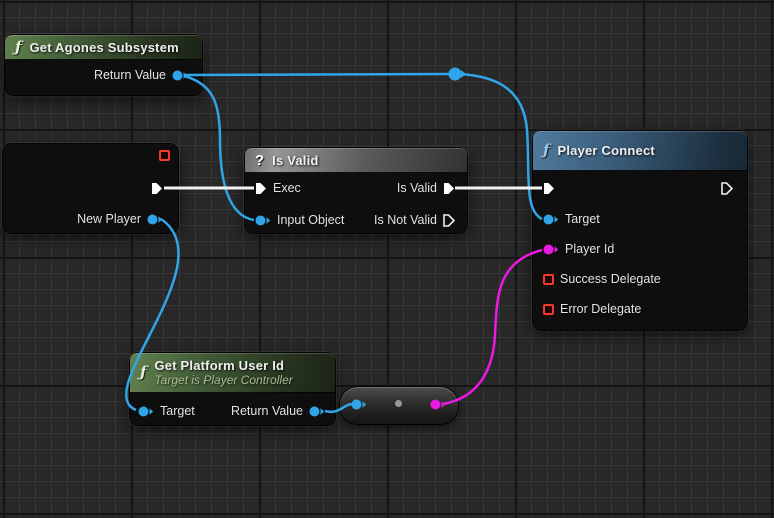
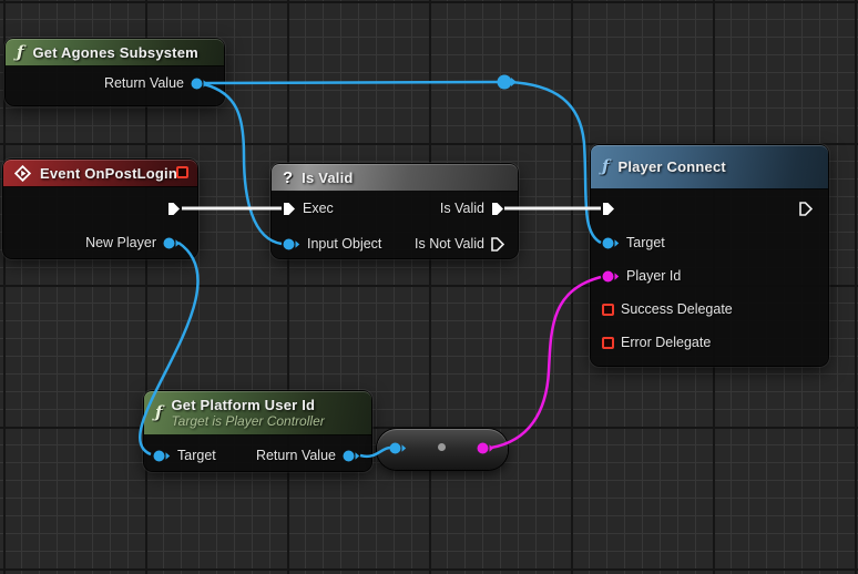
  ƒ
  Get Agones Subsystem
  Return Value
+ Event OnPostLogin
  New Player
  ?
  Is Valid
  Exec
  Is Valid
  Input Object
  Is Not Valid
  ƒ
  Player Connect
  Target
  Player Id
  Success Delegate
  Error Delegate
  ƒ
  Get Platform User Id
  Target is Player Controller
  Target
  Return Value
